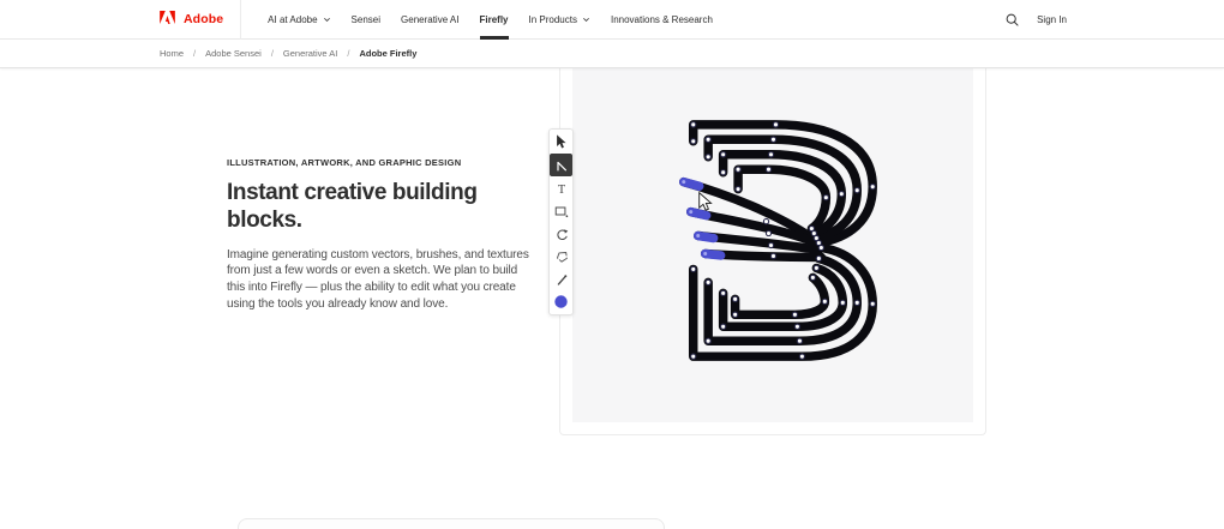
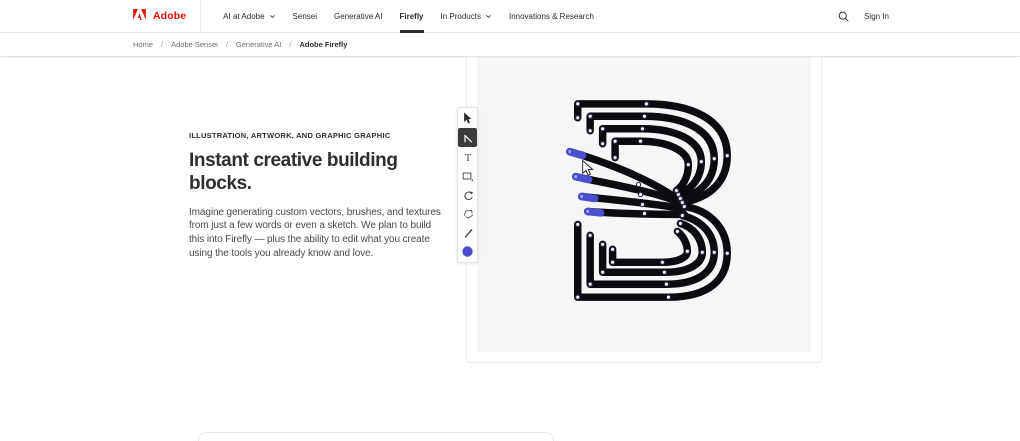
  Adobe
  AI at Adobe
  Sensei
  Generative AI
  Firefly
  In Products
  Innovations & Research
  Sign In
  Home
  /
  Adobe Sensei
  /
  Generative AI
  /
  Adobe Firefly
- ILLUSTRATION, ARTWORK, AND GRAPHIC DESIGN
+ ILLUSTRATION, ARTWORK, AND GRAPHIC GRAPHIC
  Instant creative building blocks.
  Imagine generating custom vectors, brushes, and textures from just a few words or even a sketch. We plan to build this into Firefly — plus the ability to edit what you create using the tools you already know and love.
  T
